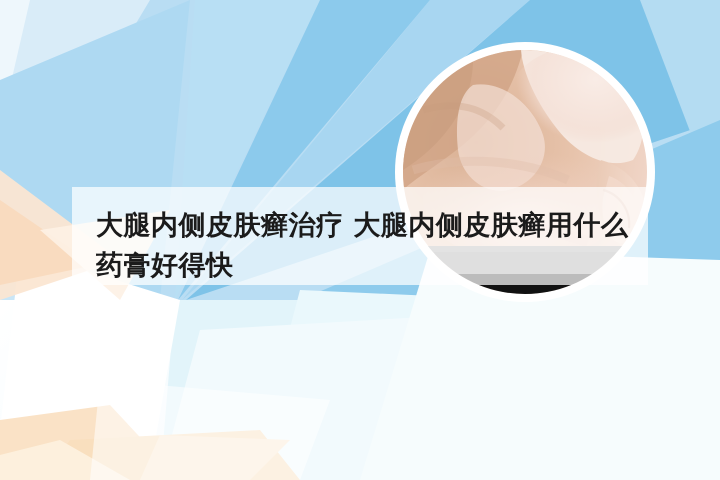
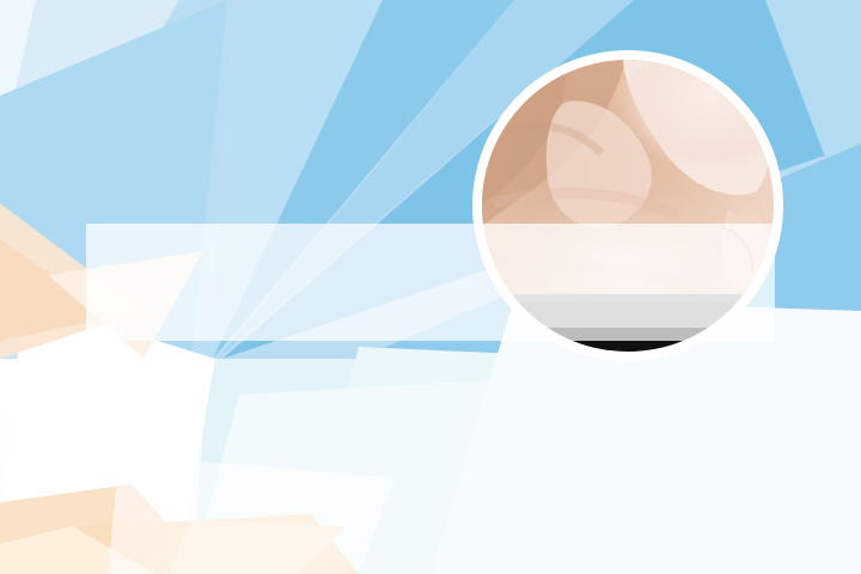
- 大腿内侧皮肤癣治疗 大腿内侧皮肤癣用什么
- 药膏好得快
